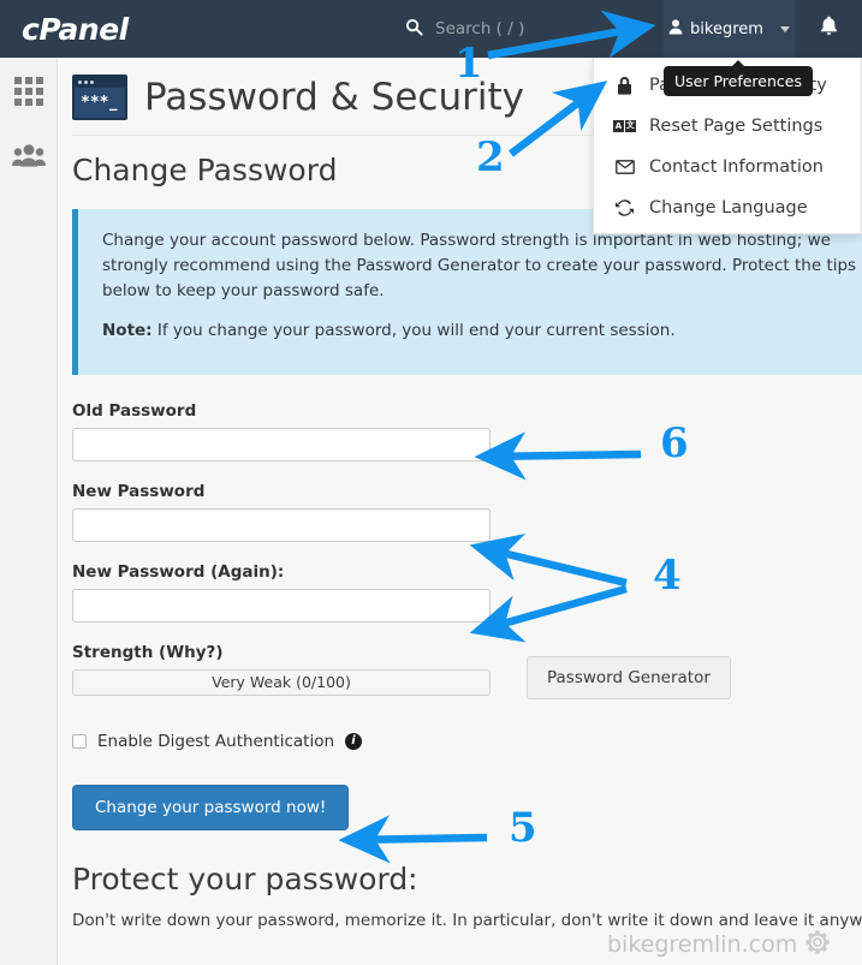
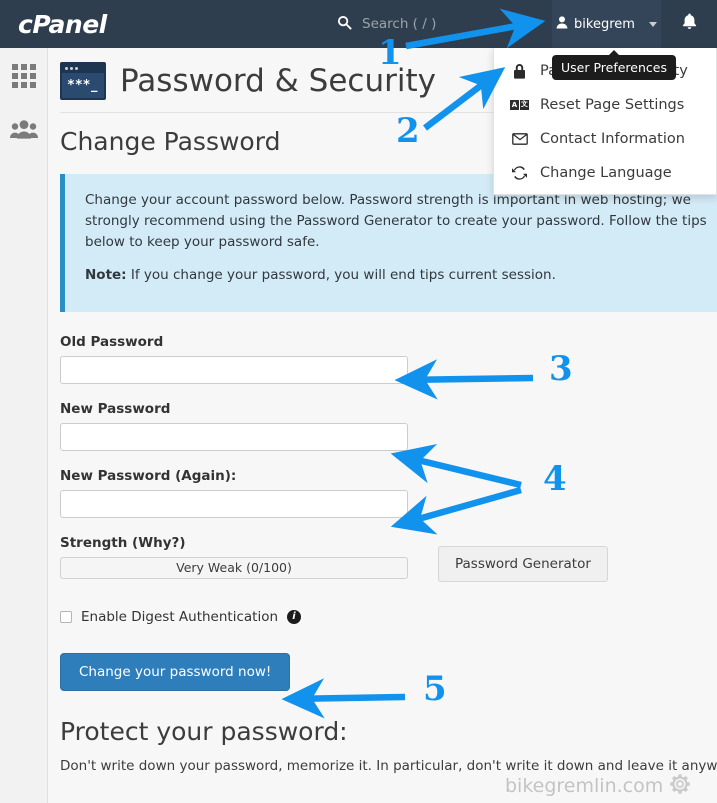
  cPanel
  Search ( / )
  bikegrem
  ***_
  Password & Security
  Change Password
- Change your account password below. Password strength is important in web hosting; we strongly recommend using the Password Generator to create your password. Protect the tips below to keep your password safe.
+ Change your account password below. Password strength is important in web hosting; we strongly recommend using the Password Generator to create your password. Follow the tips below to keep your password safe.
- Note: If you change your password, you will end your current session.
+ Note: If you change your password, you will end tips current session.
  Old Password
  New Password
  New Password (Again):
  Strength (Why?)
  Very Weak (0/100)
  Password Generator
  Enable Digest Authentication
  i
  Change your password now!
  Protect your password:
  Don't write down your password, memorize it. In particular, don't write it down and leave it anyw
  A
  文
  Reset Page Settings
  Contact Information
  Change Language
  User Preferences
  1
  2
- 6
+ 3
  4
  5
  bikegremlin.com
